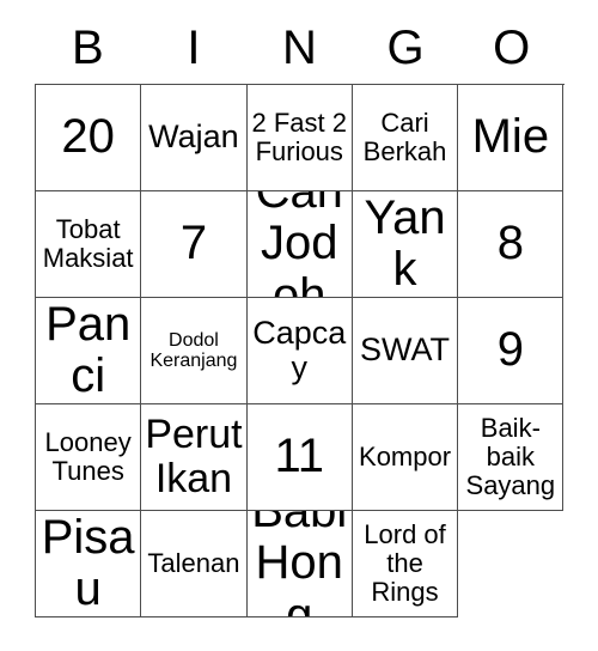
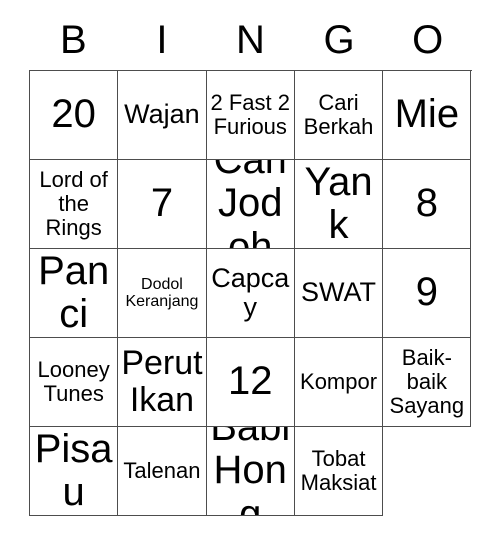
  B
  I
  N
  G
  O
  20
  Wajan
  2 Fast 2 Furious
  Cari Berkah
  Mie
- Tobat Maksiat
+ Lord of the Rings
  7
  Cari Jodoh
  Yank
  8
  Panci
  Dodol Keranjang
  Capcay
  SWAT
  9
  Looney Tunes
  Perut Ikan
- 11
+ 12
  Kompor
  Baik-baik Sayang
  Pisau
  Talenan
  Babi Hong
- Lord of the Rings
+ Tobat Maksiat
